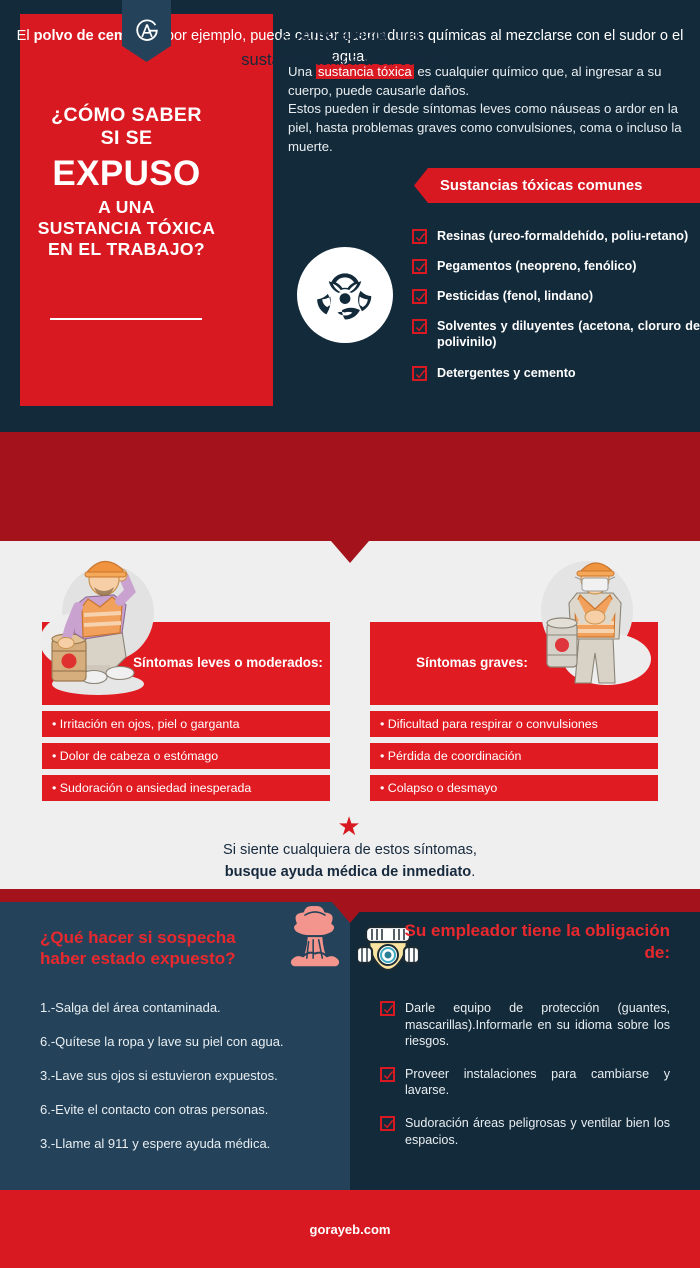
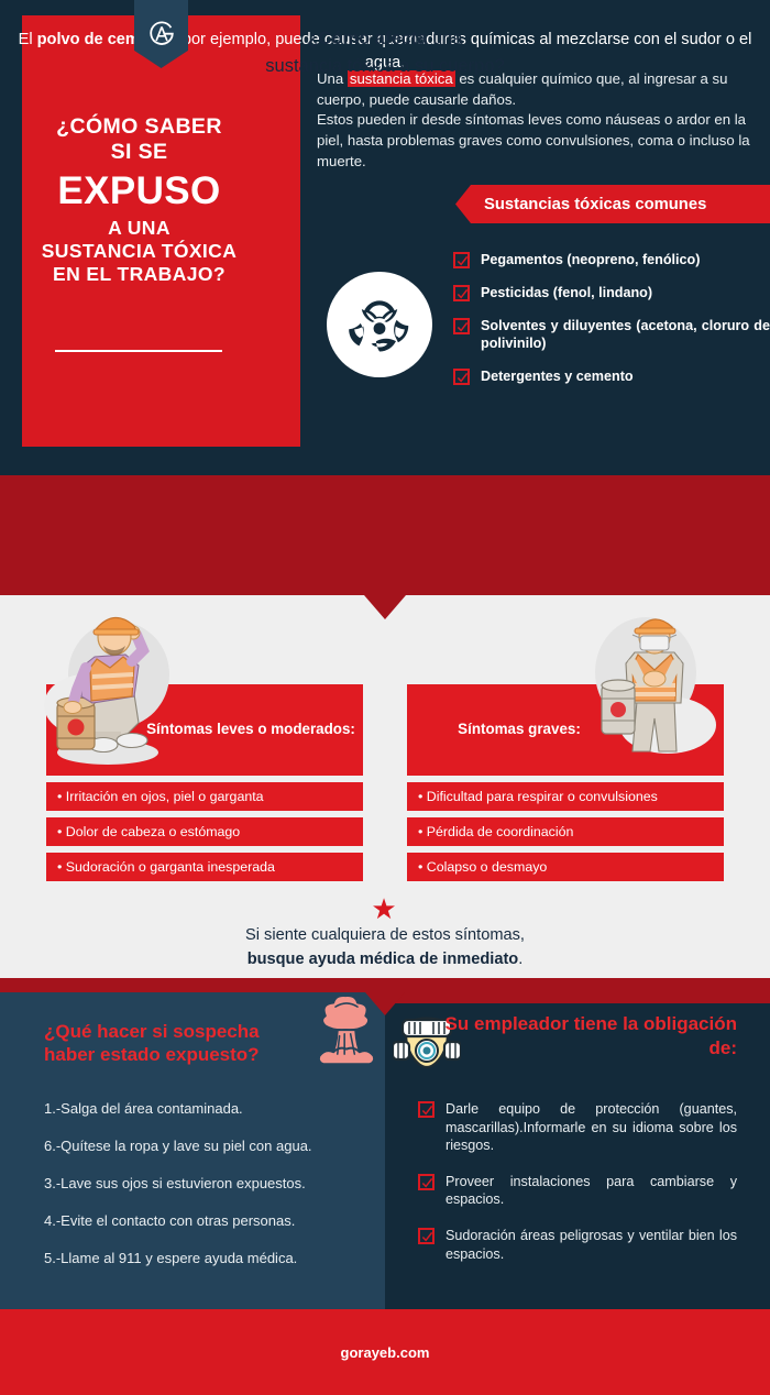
  ¿CÓMO SABER
  SI SE
  EXPUSO
  A UNA
  SUSTANCIA TÓXICA
  EN EL TRABAJO?
  Una sustancia tóxica es cualquier químico que, al ingresar a su cuerpo, puede causarle daños.
  Estos pueden ir desde síntomas leves como náuseas o ardor en la piel, hasta problemas graves como convulsiones, coma o incluso la muerte.
  Sustancias tóxicas comunes
- Resinas (ureo-formaldehído, poliu-retano)
  Pegamentos (neopreno, fenólico)
  Pesticidas (fenol, lindano)
  Solventes y diluyentes (acetona, cloruro de polivinilo)
  Detergentes y cemento
  El polvo de cem or ejemplo, puede causar quemaduras químicas al mezclarse con el sudor o el agua.
  ¿Cómo afecta una
  sustancia tóxica a su cuerpo?
  Síntomas leves o moderados:
  • Irritación en ojos, piel o garganta
  • Dolor de cabeza o estómago
- • Sudoración o ansiedad inesperada
+ • Sudoración o garganta inesperada
  Síntomas graves:
  • Dificultad para respirar o convulsiones
  • Pérdida de coordinación
  • Colapso o desmayo
  ★
  Si siente cualquiera de estos síntomas,
  busque ayuda médica de inmediato.
  ¿Qué hacer si sospecha haber estado expuesto?
  1.-Salga del área contaminada.
  6.-Quítese la ropa y lave su piel con agua.
  3.-Lave sus ojos si estuvieron expuestos.
- 6.-Evite el contacto con otras personas.
+ 4.-Evite el contacto con otras personas.
- 3.-Llame al 911 y espere ayuda médica.
+ 5.-Llame al 911 y espere ayuda médica.
  Su empleador tiene la obligación de:
  Darle equipo de protección (guantes, mascarillas).Informarle en su idioma sobre los riesgos.
- Proveer instalaciones para cambiarse y lavarse.
+ Proveer instalaciones para cambiarse y espacios.
  Sudoración áreas peligrosas y ventilar bien los espacios.
  gorayeb.com
